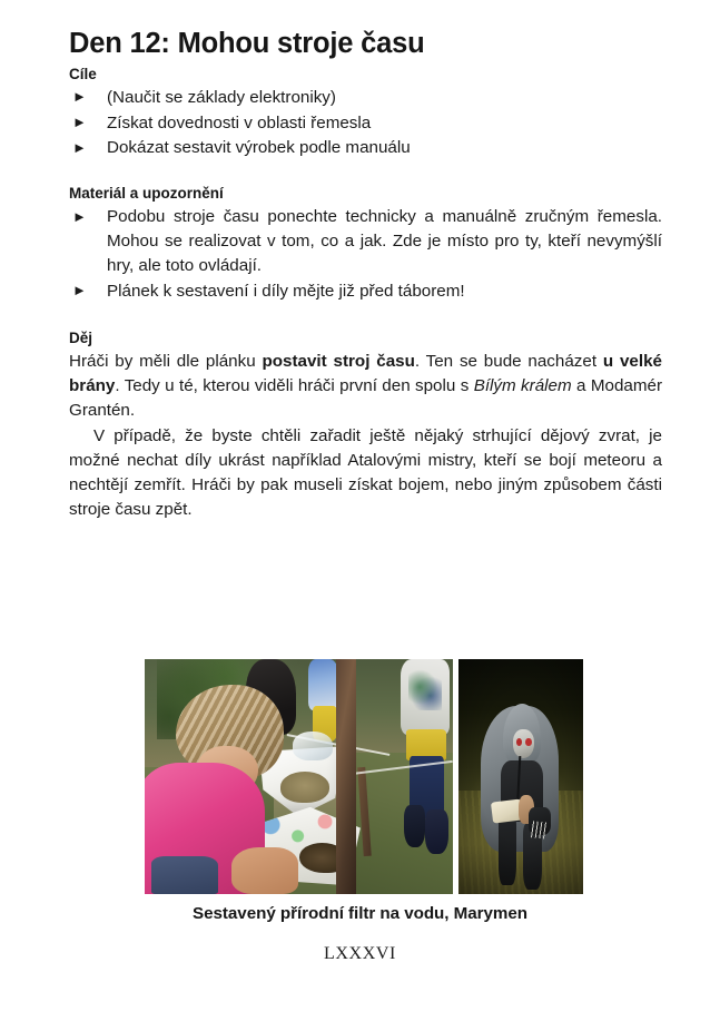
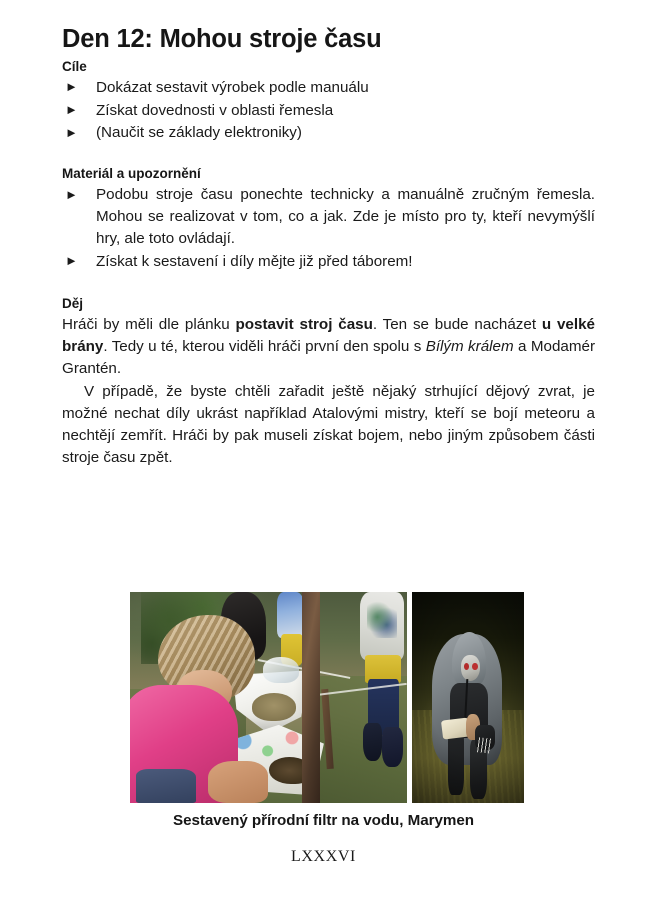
  Den 12: Mohou stroje času
  Cíle
  ►
- (Naučit se základy elektroniky)
+ Dokázat sestavit výrobek podle manuálu
  ►
  Získat dovednosti v oblasti řemesla
  ►
- Dokázat sestavit výrobek podle manuálu
+ (Naučit se základy elektroniky)
  Materiál a upozornění
  ►
  Podobu stroje času ponechte technicky a manuálně zručným řemesla. Mohou se realizovat v tom, co a jak. Zde je místo pro ty, kteří nevymýšlí hry, ale toto ovládají.
  ►
- Plánek k sestavení i díly mějte již před táborem!
+ Získat k sestavení i díly mějte již před táborem!
  Děj
  Hráči by měli dle plánku postavit stroj času. Ten se bude nacházet u velké brány. Tedy u té, kterou viděli hráči první den spolu s Bílým králem a Modamér Grantén.
  V případě, že byste chtěli zařadit ještě nějaký strhující dějový zvrat, je možné nechat díly ukrást například Atalovými mistry, kteří se bojí meteoru a nechtějí zemřít. Hráči by pak museli získat bojem, nebo jiným způsobem části stroje času zpět.
  Sestavený přírodní filtr na vodu, Marymen
  LXXXVI
